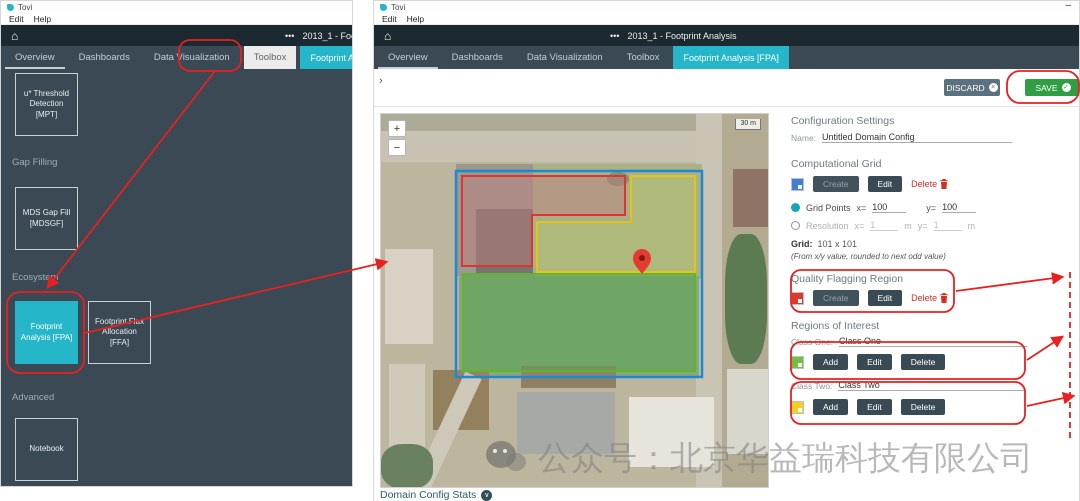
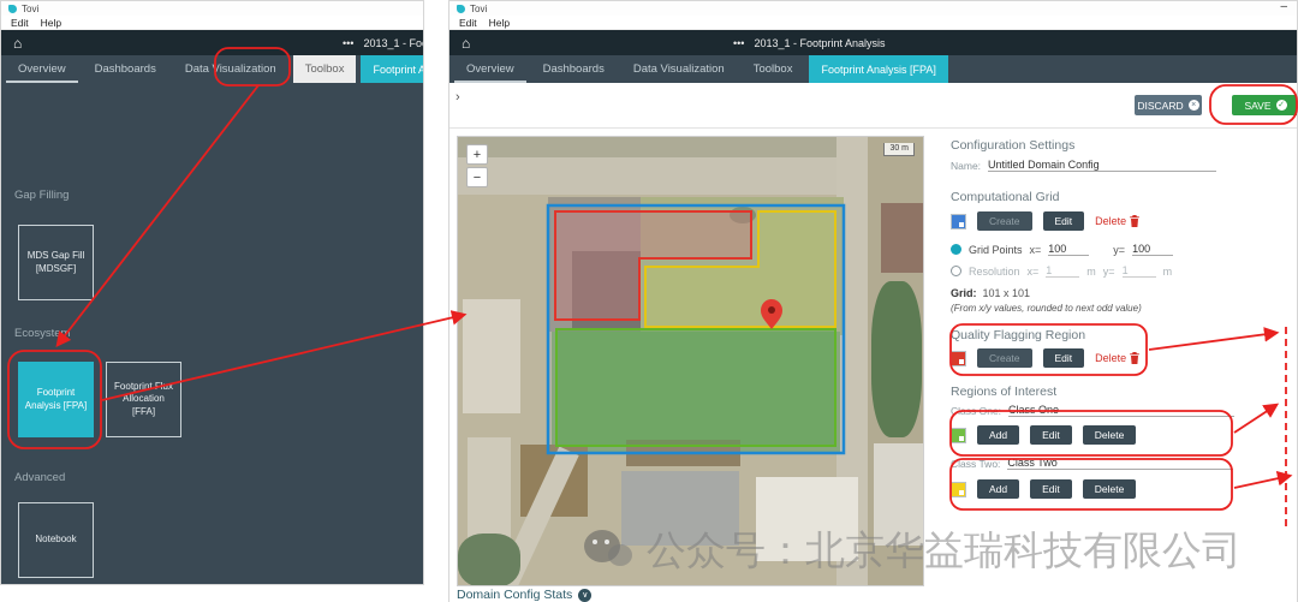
  Tovi
  Edit
  Help
  ⌂
  •••
  Overview
  Dashboards
  Dataisualization
  Toolbox
- u* Threshold Detection [MPT]
  Gap Filling
  MDS Gap Fill [MDSGF]
  Ecosyste
  Footprint Analysis [FPA]
  Footprintx Allocation [FFA]
  Advanced
  Notebook
  Tovi
  –
  Edit
  Help
  ⌂
  •••
  2013_1 - Footprint Analysis
  Overview
  Dashboards
  Data Visualization
  Toolbox
  Footprint Analysis [FPA]
  ›
  DISCARD
  SAVE
  +
  −
  Domain Config Stats
  Configuration Settings
  Name:
  Untitled Domain Config
  Computational Grid
  Create
  Edit
  Delete
  Grid Points
  x=
  100
  y=
  100
  Resolution
  x=
  1
  m
  y=
  1
  m
  Grid:
  101 x 101
- (From x/y value, rounded to next odd value)
+ (From x/y values, rounded to next odd value)
  Quality Flagging Region
  Create
  Edit
  Delete
  Regions of Interest
  Class One
  Add
  Edit
  Delete
  lass Two:
  Class Two
  Add
  Edit
  Delete
  公众号：北京华益瑞科技有限公司
